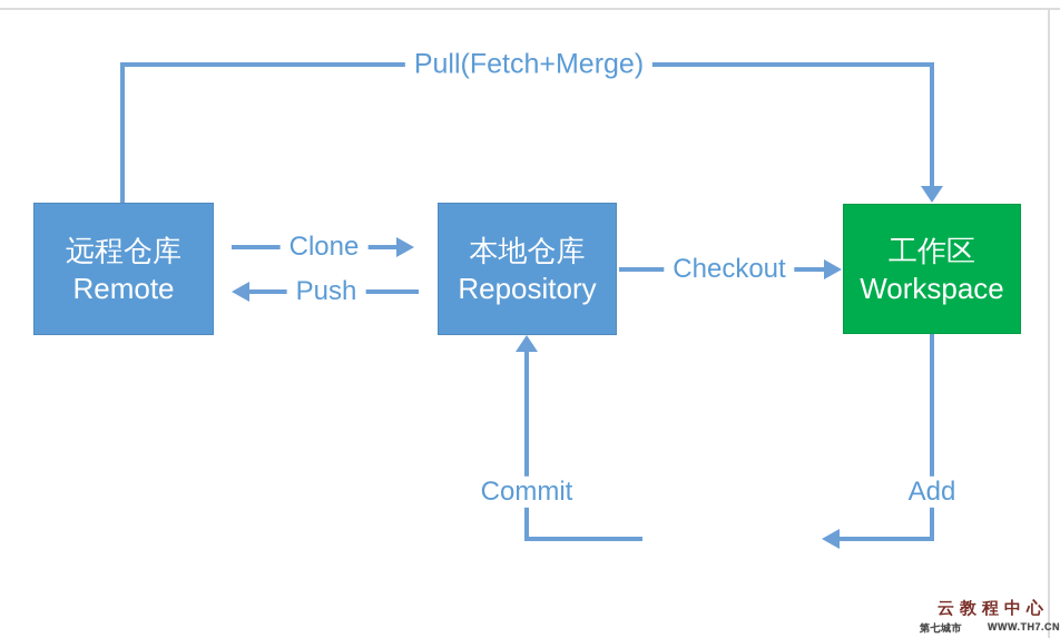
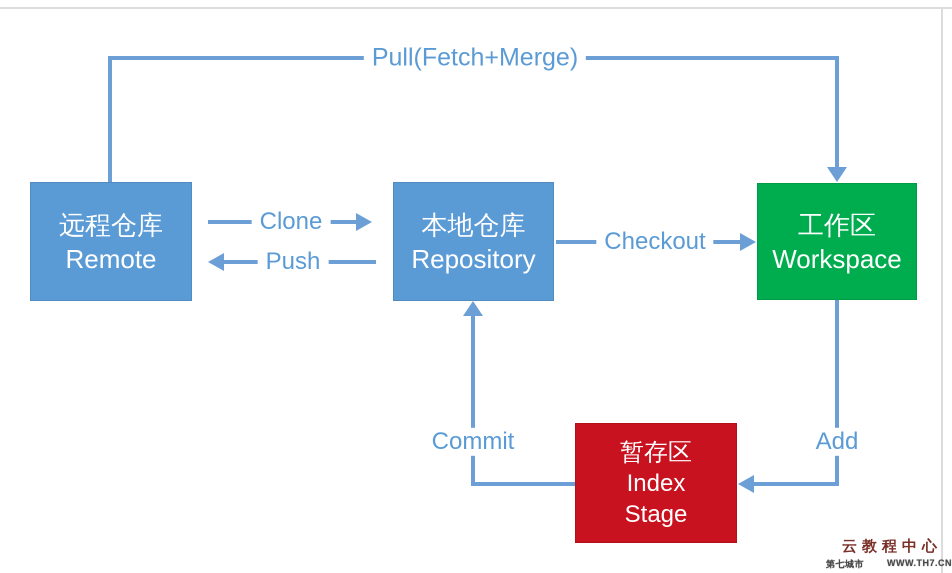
  Pull(Fetch+Merge)
  Clone
  Push
  Checkout
  Commit
  Add
  远程仓库
  Remote
  本地仓库
  Repository
  工作区
  Workspace
+ 暂存区
+ Index
+ Stage
  云教程中心
  第七城市
  WWW.TH7.CN
